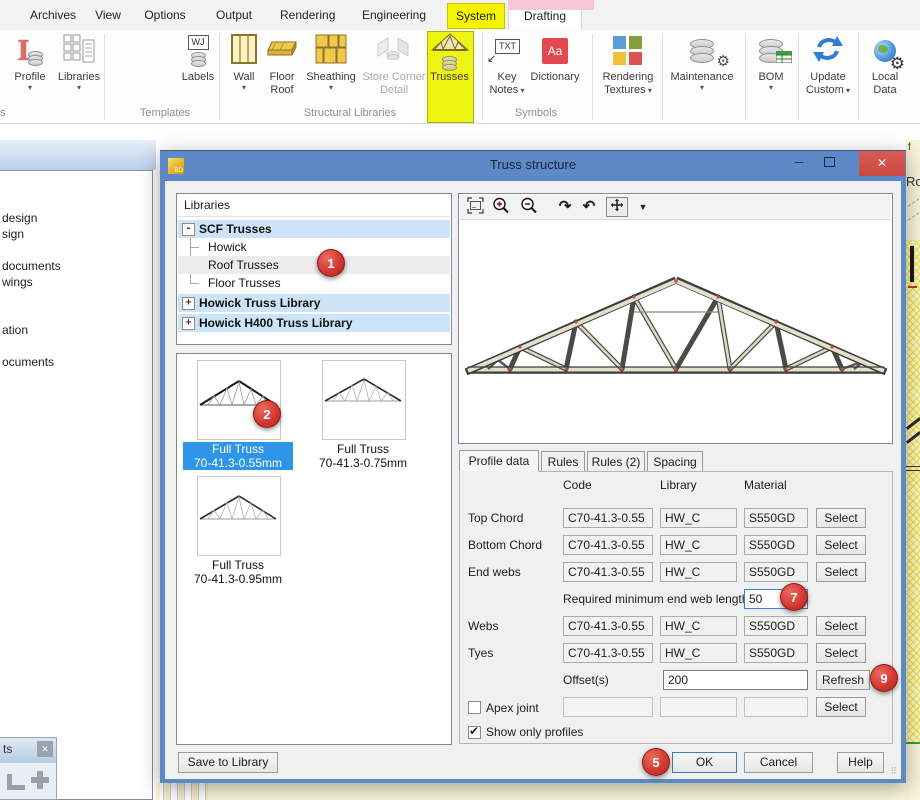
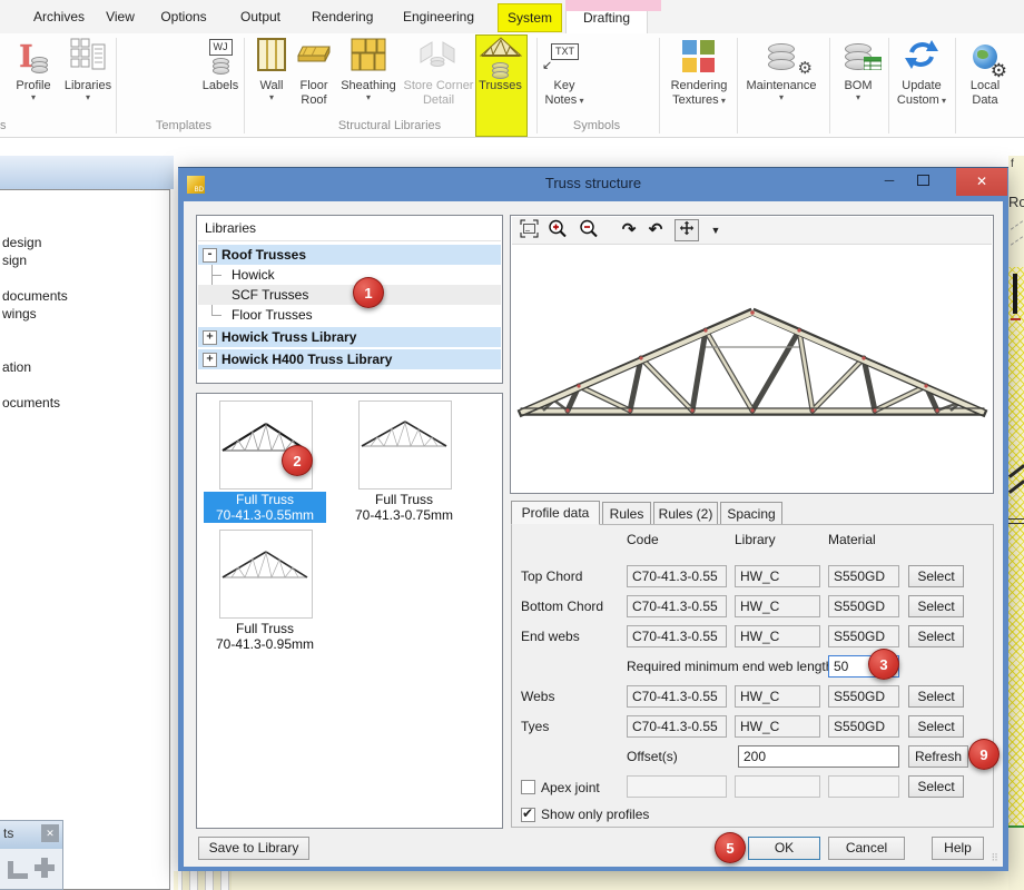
  Archives
  View
  Options
  Output
  Rendering
  Engineering
  System
  Drafting
  I
  Profile
  Libraries
  WJ
  Labels
  Wall
  Floor
  Roof
  Sheathing
  Store Corner
  Detail
  Trusses
  TXT
  ↙
  Key
  Notes
- Aa
- Dictionary
  Rendering
  Textures
  ⚙
  Maintenance
  BOM
  Update
  Custom
  ⚙
  Local
  Data
  s
  Templates
  Structural Libraries
  Symbols
  design
  sign
  documents
  wings
  ation
  ocuments
  ts
  ✕
  f
  Ro
  Truss structure
  ─
  ✕
  Libraries
  -
- SCF Trusses
+ Roof Trusses
  Howick
- Roof Trusses
+ SCF Trusses
  Floor Trusses
  +
  Howick Truss Library
  +
  Howick H400 Truss Library
  Full Truss
  70-41.3-0.55mm
  Full Truss
  70-41.3-0.75mm
  Full Truss
  70-41.3-0.95mm
  ↷
  ↶
  Profile data
  Rules
  Rules (2)
  Spacing
  Code
  Library
  Material
  Top Chord
  C70-41.3-0.55
  HW_C
  S550GD
  Select
  Bottom Chord
  C70-41.3-0.55
  HW_C
  S550GD
  Select
  End webs
  C70-41.3-0.55
  HW_C
  S550GD
  Select
  Required minimum end web lengt
  50
  Webs
  C70-41.3-0.55
  HW_C
  S550GD
  Select
  Tyes
  C70-41.3-0.55
  HW_C
  S550GD
  Select
  Offset(s)
  200
  Refresh
  Apex joint
  Select
  Show only profiles
  Save to Library
  OK
  Cancel
  Help
  ⠿
  1
  2
- 7
+ 3
  9
  5
